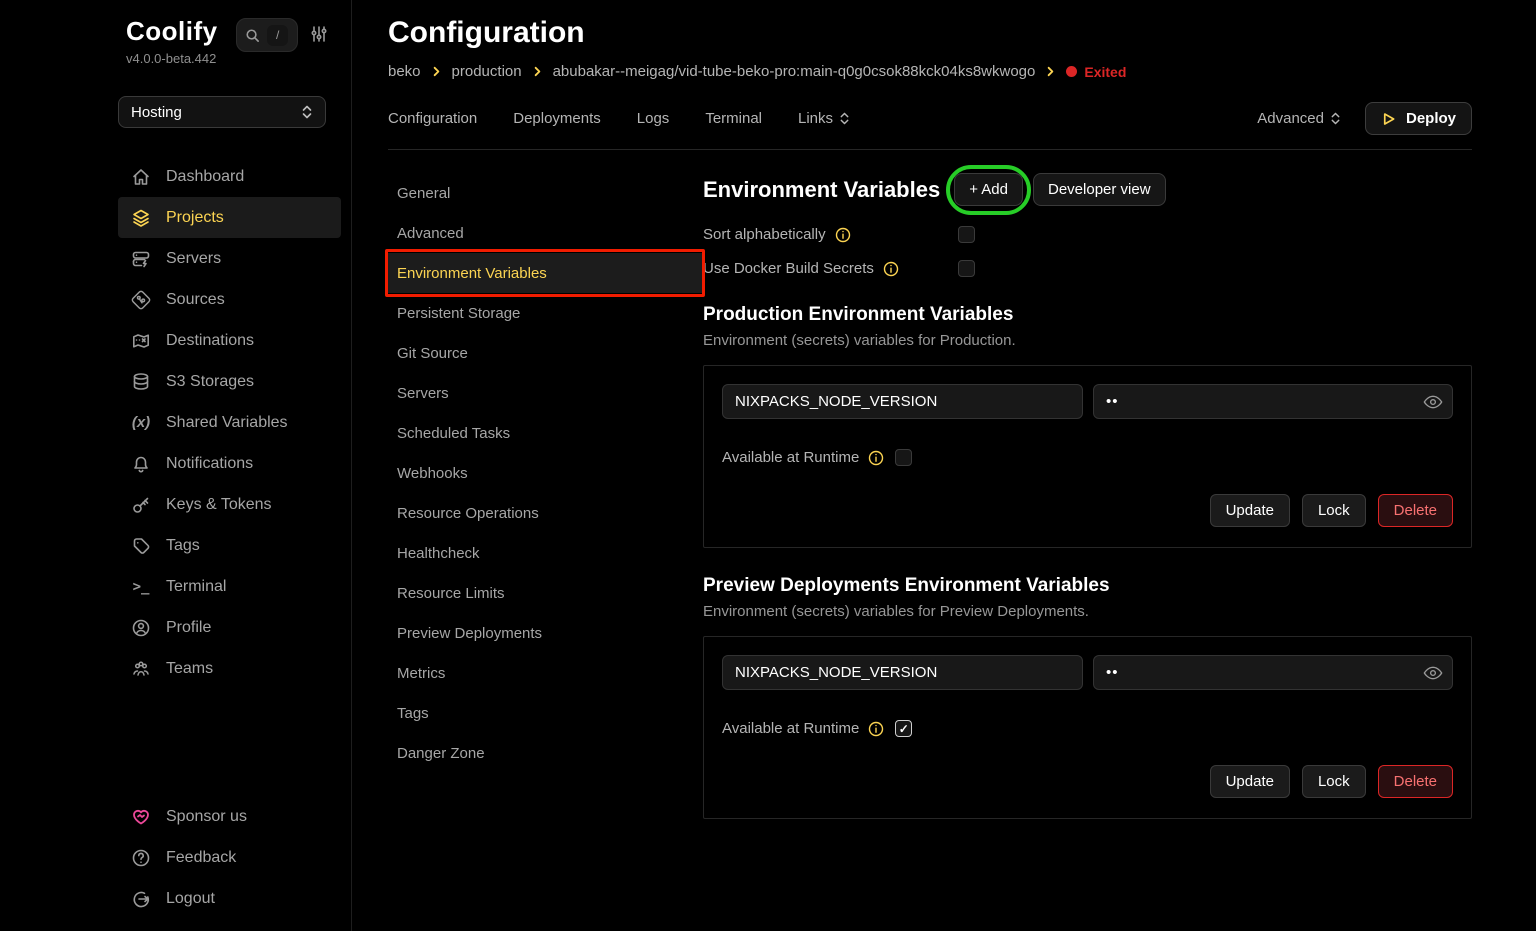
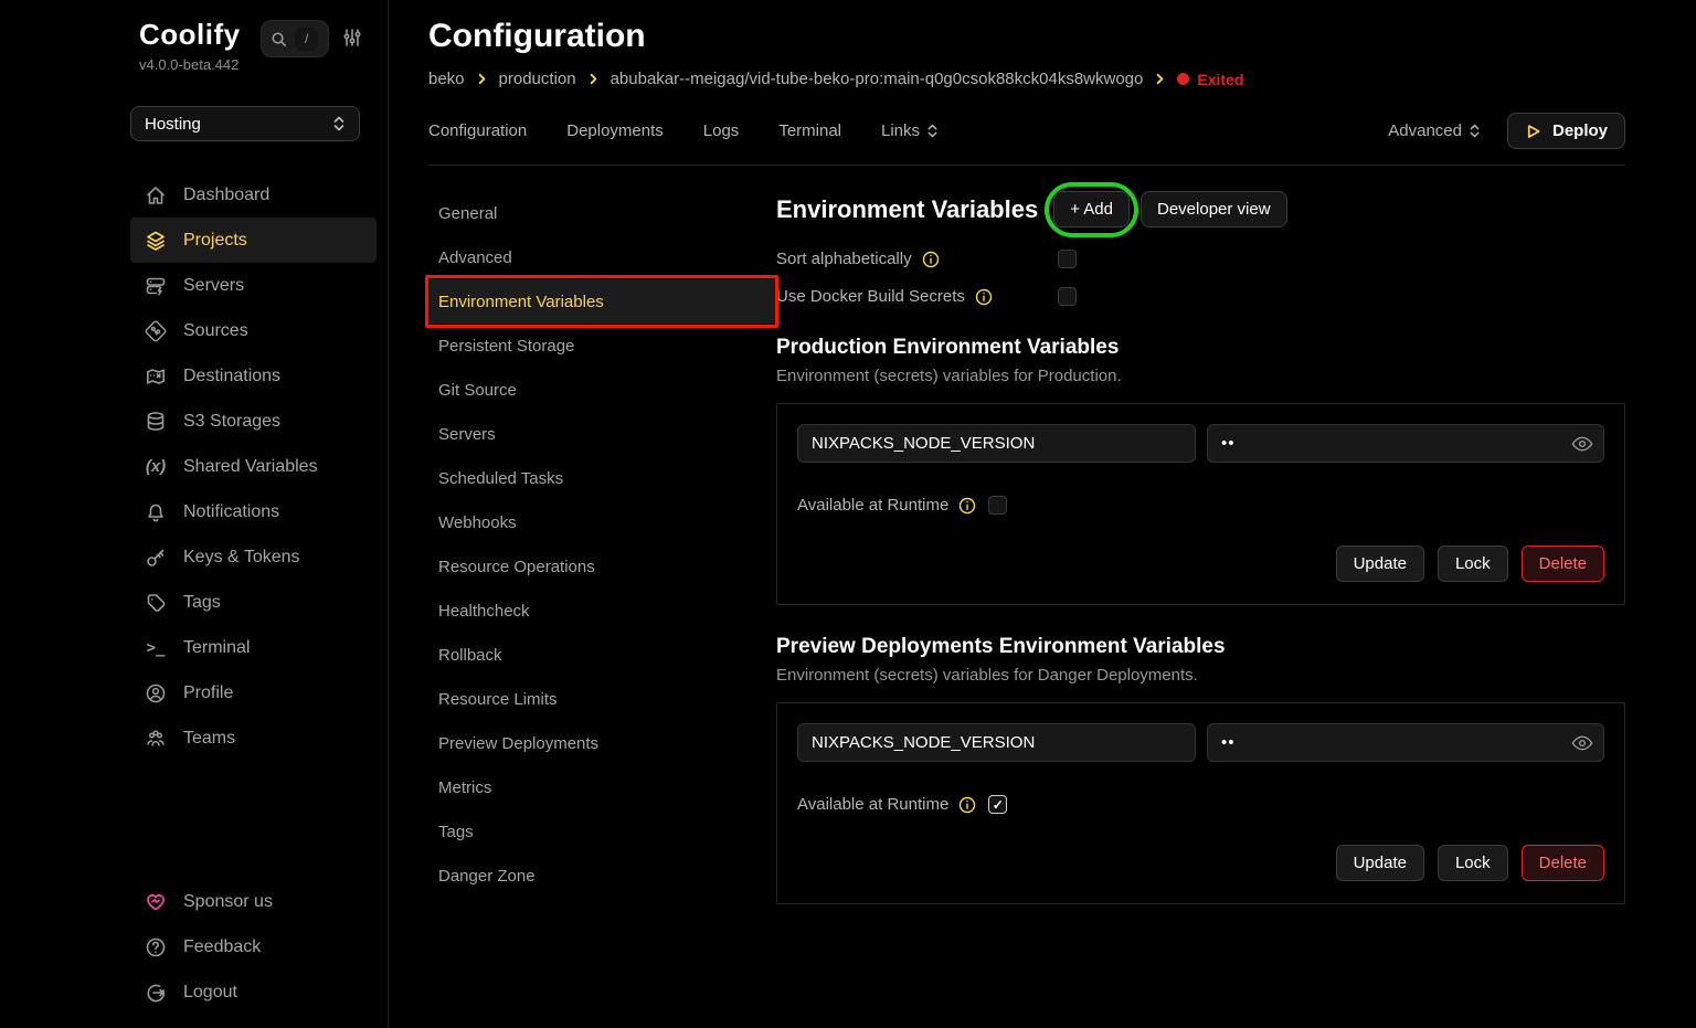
  Coolify
  v4.0.0-beta.442
  /
  Hosting
  Dashboard
  Projects
  Servers
  Sources
  Destinations
  S3 Storages
  (x)
  Shared Variables
  Notifications
  Keys & Tokens
  Tags
  >_
  Terminal
  Profile
  Teams
  Sponsor us
  Feedback
  Logout
  Configuration
  beko
  production
  abubakar--meigag/vid-tube-beko-pro:main-q0g0csok88kck04ks8wkwogo
  Exited
  Configuration
  Deployments
  Logs
  Terminal
  Links
  Advanced
  Deploy
  General
  Advanced
  Environment Variables
  Persistent Storage
  Git Source
  Servers
  Scheduled Tasks
  Webhooks
  Resource Operations
  Healthcheck
+ Rollback
  Resource Limits
  Preview Deployments
  Metrics
  Tags
  Danger Zone
  Environment Variables
  + Add
  Developer view
  Sort alphabetically
  Use Docker Build Secrets
  Production Environment Variables
  Environment (secrets) variables for Production.
  NIXPACKS_NODE_VERSION
  ••
  Available at Runtime
  Update
  Lock
  Delete
  Preview Deployments Environment Variables
- Environment (secrets) variables for Preview Deployments.
+ Environment (secrets) variables for Danger Deployments.
  NIXPACKS_NODE_VERSION
  ••
  Available at Runtime
  Update
  Lock
  Delete
